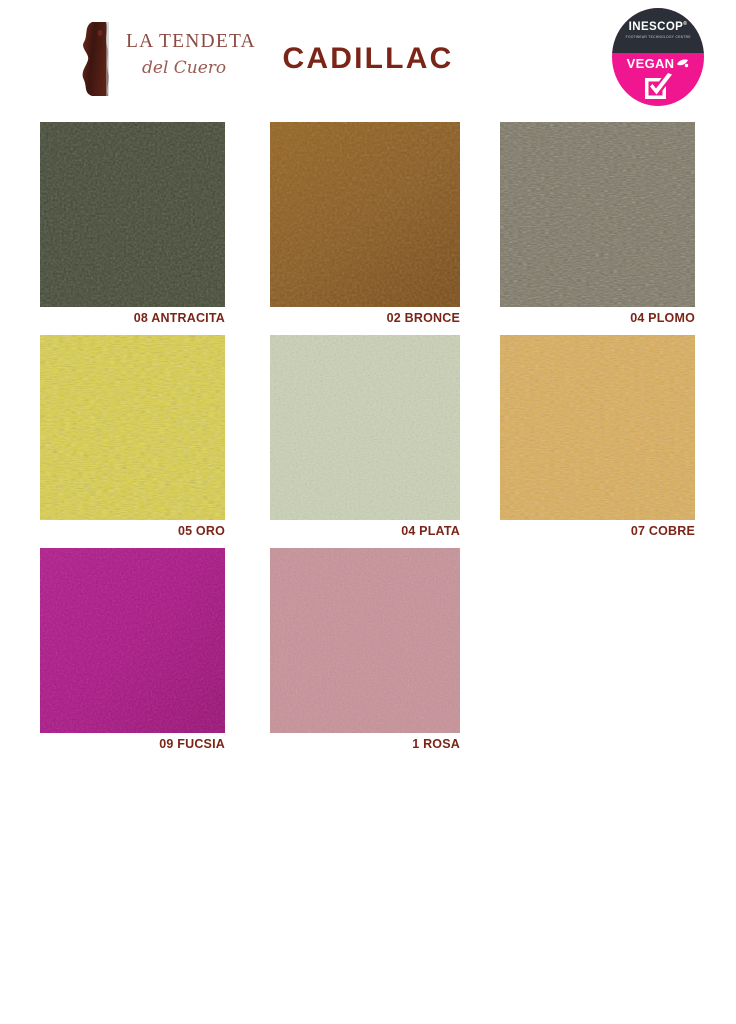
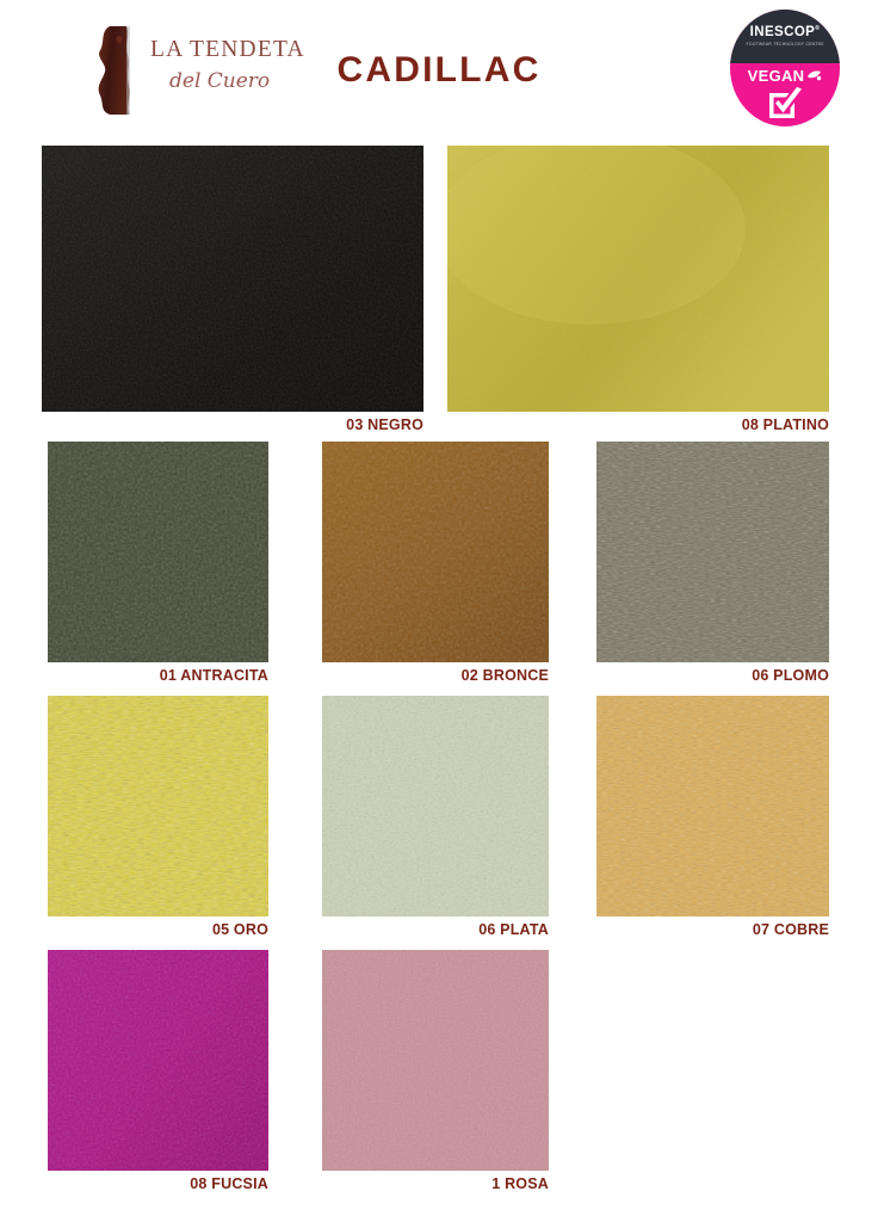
  LA TENDETA
  del Cuero
  CADILLAC
  INESCOP
  VEGAN
+ 03 NEGRO
+ 08 PLATINO
- 08 ANTRACITA
+ 01 ANTRACITA
  02 BRONCE
- 04 PLOMO
+ 06 PLOMO
  05 ORO
- 04 PLATA
+ 06 PLATA
  07 COBRE
- 09 FUCSIA
+ 08 FUCSIA
  1 ROSA
